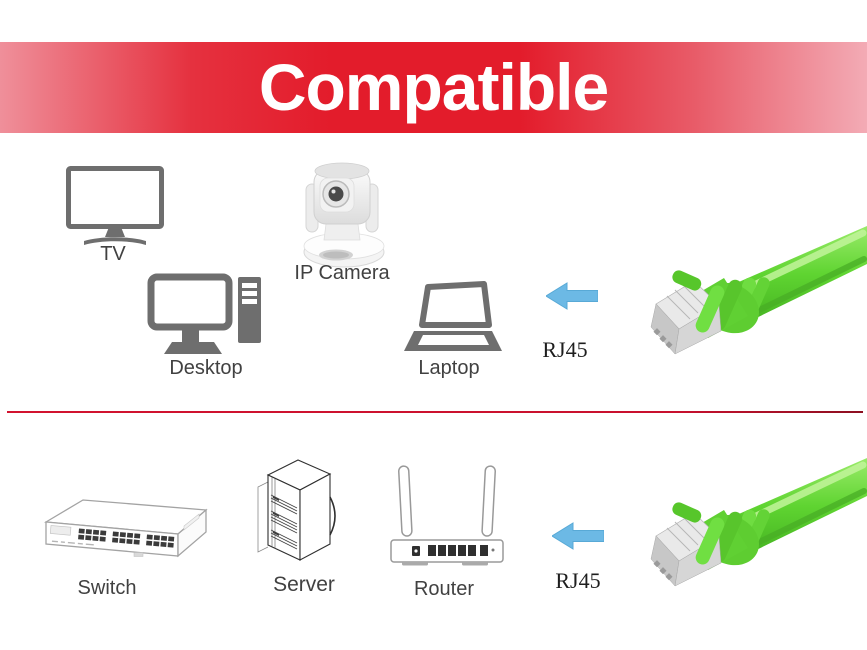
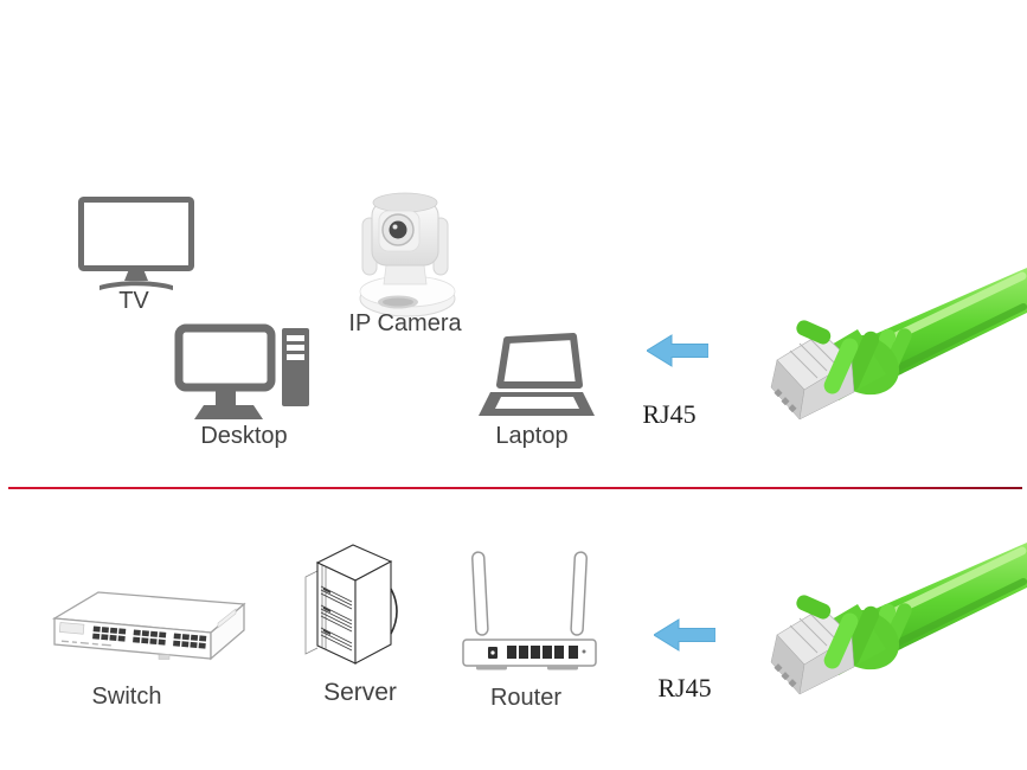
- Compatible
  TV
  IP Camera
  Desktop
  Laptop
  RJ45
  Switch
  Server
  Router
  RJ45
